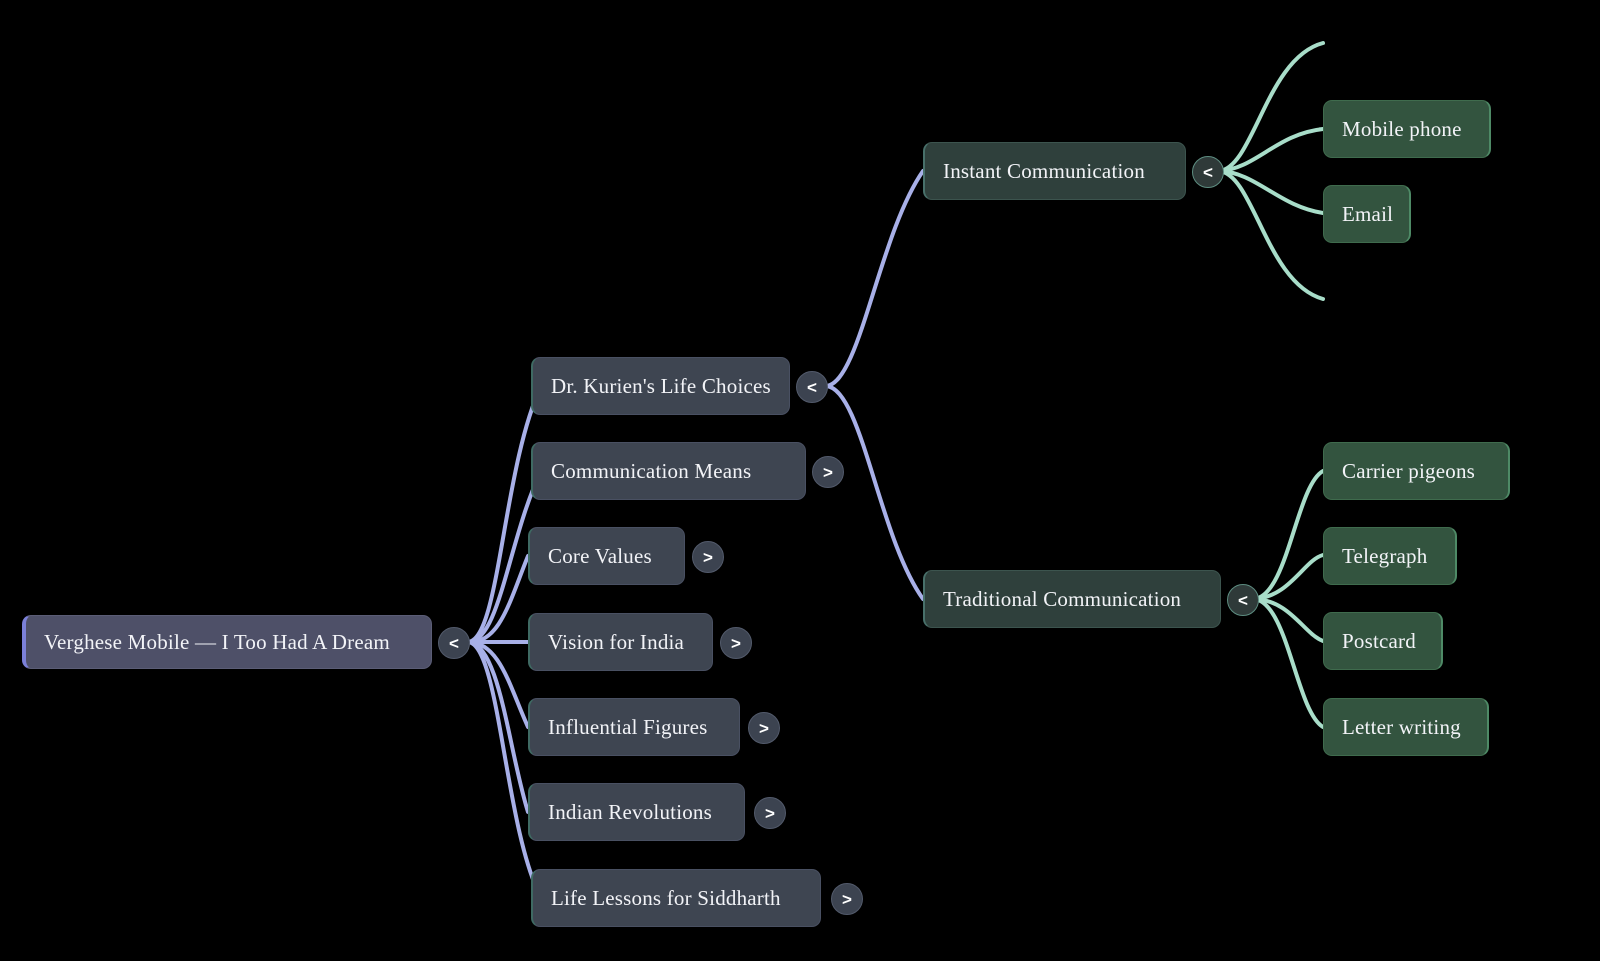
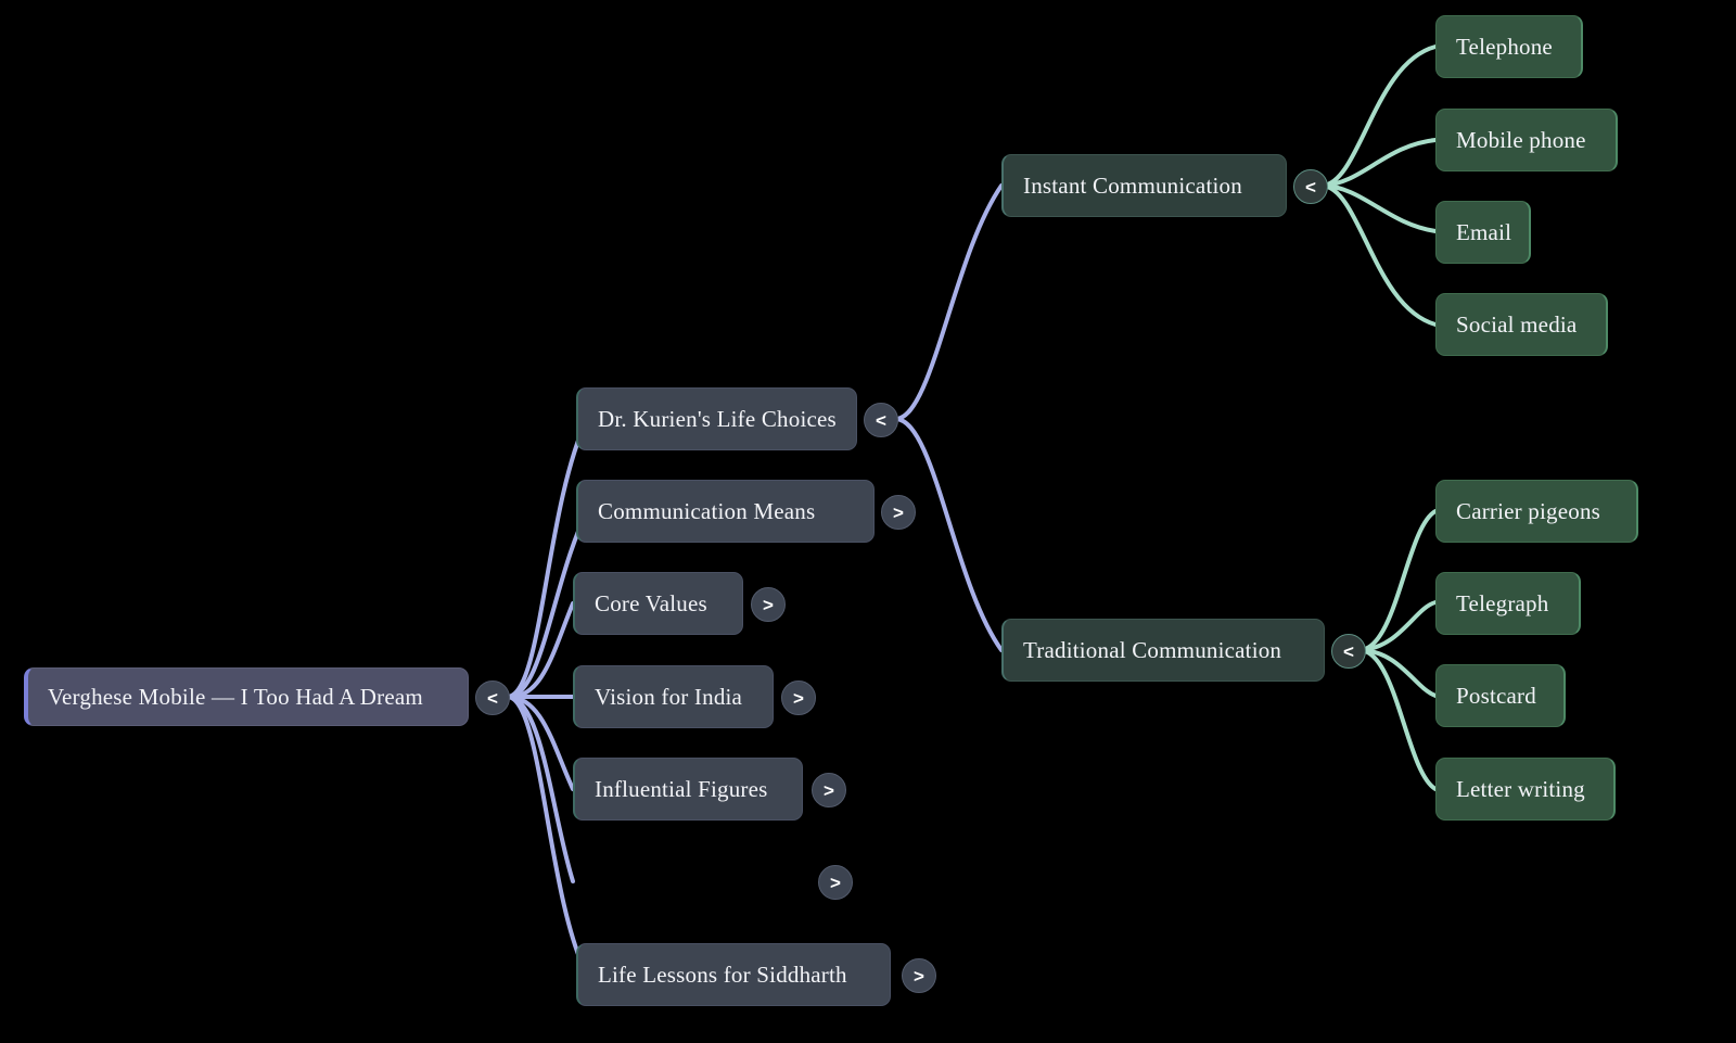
  Verghese Mobile — I Too Had A Dream
  <
  Dr. Kurien's Life Choices
  <
  Communication Means
  >
  Core Values
  >
  Vision for India
  >
  Influential Figures
  >
- Indian Revolutions
  >
  Life Lessons for Siddharth
  >
  Instant Communication
  <
  Traditional Communication
  <
+ Telephone
  Mobile phone
  Email
+ Social media
  Carrier pigeons
  Telegraph
  Postcard
  Letter writing
